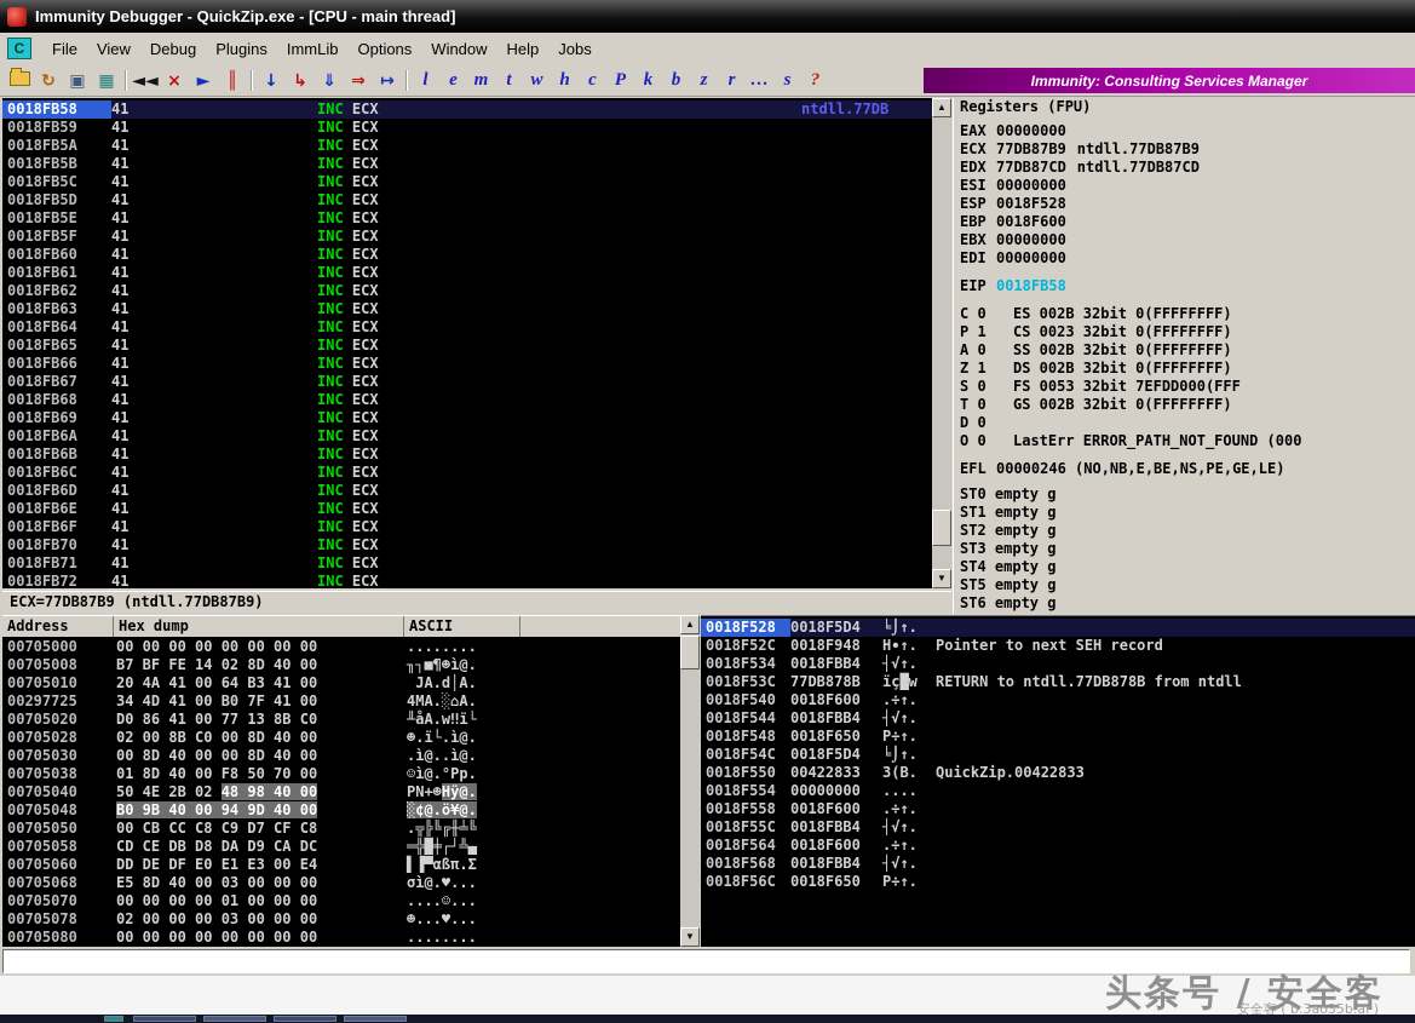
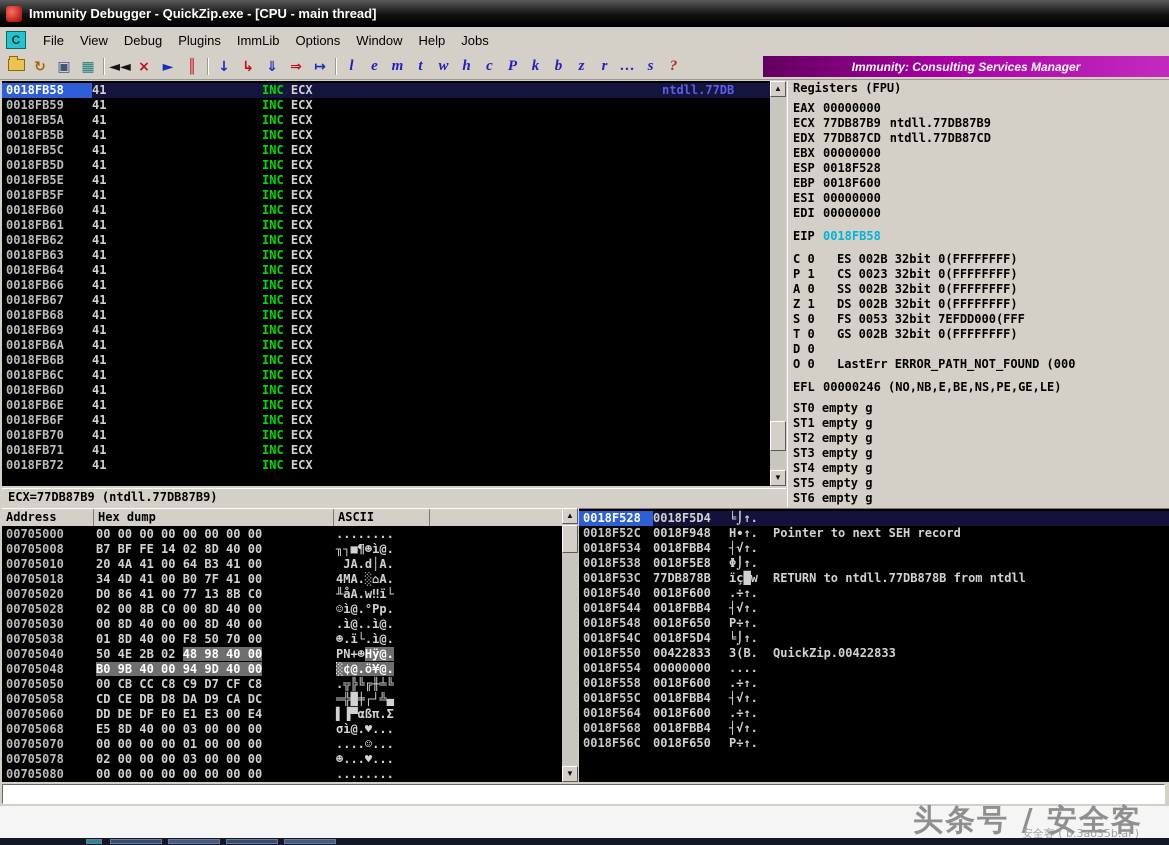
  Immunity Debugger - QuickZip.exe - [CPU - main thread]
  C
  File View Debug Plugins ImmLib Options Window Help Jobs
  ↻ ▣ ▦ ◄◄ × ► ║ ↓ ↳ ⇓ ⇒ ↦
  l e m t w h c P k b z r … s ?
  Immunity: Consulting Services Manager
  0018FB58 41 INC ECX ntdll.77DB
  0018FB59 41 INC ECX
  0018FB5A 41 INC ECX
  0018FB5B 41 INC ECX
  0018FB5C 41 INC ECX
  0018FB5D 41 INC ECX
  0018FB5E 41 INC ECX
  0018FB5F 41 INC ECX
  0018FB60 41 INC ECX
  0018FB61 41 INC ECX
  0018FB62 41 INC ECX
  0018FB63 41 INC ECX
  0018FB64 41 INC ECX
- 0018FB65 41 INC ECX
  0018FB66 41 INC ECX
  0018FB67 41 INC ECX
  0018FB68 41 INC ECX
  0018FB69 41 INC ECX
  0018FB6A 41 INC ECX
  0018FB6B 41 INC ECX
  0018FB6C 41 INC ECX
  0018FB6D 41 INC ECX
  0018FB6E 41 INC ECX
  0018FB6F 41 INC ECX
  0018FB70 41 INC ECX
  0018FB71 41 INC ECX
  0018FB72 41 INC ECX
  ▲
  ▼
  Registers (FPU)
  EAX 00000000
  ECX 77DB87B9 ntdll.77DB87B9
  EDX 77DB87CD ntdll.77DB87CD
- ESI 00000000
+ EBX 00000000
  ESP 0018F528
  EBP 0018F600
- EBX 00000000
+ ESI 00000000
  EDI 00000000
  EIP 0018FB58
  C 0 ES 002B 32bit 0(FFFFFFFF)
  P 1 CS 0023 32bit 0(FFFFFFFF)
  A 0 SS 002B 32bit 0(FFFFFFFF)
  Z 1 DS 002B 32bit 0(FFFFFFFF)
  S 0 FS 0053 32bit 7EFDD000(FFF
  T 0 GS 002B 32bit 0(FFFFFFFF)
  D 0
  O 0 LastErr ERROR_PATH_NOT_FOUND (000
  EFL 00000246 (NO,NB,E,BE,NS,PE,GE,LE)
  ST0 empty g
  ST1 empty g
  ST2 empty g
  ST3 empty g
  ST4 empty g
  ST5 empty g
  ST6 empty g
  ECX=77DB87B9 (ntdll.77DB87B9)
  Address
  Hex dump
  ASCII
  00705000 00 00 00 00 00 00 00 00 ........
  00705008 B7 BF FE 14 02 8D 40 00 ╖┐■¶☻ì@.
  00705010 20 4A 41 00 64 B3 41 00 JA.d│A.
- 00297725 34 4D 41 00 B0 7F 41 00 4MA.░⌂A.
+ 00705018 34 4D 41 00 B0 7F 41 00 4MA.░⌂A.
  00705020 D0 86 41 00 77 13 8B C0 ╨åA.w‼ï└
- 00705028 02 00 8B C0 00 8D 40 00 ☻.ï└.ì@.
+ 00705028 02 00 8B C0 00 8D 40 00 ☺ì@.°Pp.
  00705030 00 8D 40 00 00 8D 40 00 .ì@..ì@.
- 00705038 01 8D 40 00 F8 50 70 00 ☺ì@.°Pp.
+ 00705038 01 8D 40 00 F8 50 70 00 ☻.ï└.ì@.
  00705040 50 4E 2B 02 48 98 40 00 PN+☻Hÿ@.
  00705048 B0 9B 40 00 94 9D 40 00 ░¢@.ö¥@.
  00705050 00 CB CC C8 C9 D7 CF C8 .╦╠╚╔╫╧╚
  00705058 CD CE DB D8 DA D9 CA DC ═╬█╪┌┘╩▄
  00705060 DD DE DF E0 E1 E3 00 E4 ▌▐▀αßπ.Σ
  00705068 E5 8D 40 00 03 00 00 00 σì@.♥...
  00705070 00 00 00 00 01 00 00 00 ....☺...
  00705078 02 00 00 00 03 00 00 00 ☻...♥...
  00705080 00 00 00 00 00 00 00 00 ........
  ▲
  ▼
  0018F528 0018F5D4 ╘⌡↑.
  0018F52C 0018F948 H∙↑. Pointer to next SEH record
  0018F534 0018FBB4 ┤√↑.
+ 0018F538 0018F5E8 Φ⌡↑.
  0018F53C 77DB878B ïç█w RETURN to ntdll.77DB878B from ntdll
  0018F540 0018F600 .÷↑.
  0018F544 0018FBB4 ┤√↑.
  0018F548 0018F650 P÷↑.
  0018F54C 0018F5D4 ╘⌡↑.
  0018F550 00422833 3(B. QuickZip.00422833
  0018F554 00000000 ....
  0018F558 0018F600 .÷↑.
  0018F55C 0018FBB4 ┤√↑.
  0018F564 0018F600 .÷↑.
  0018F568 0018FBB4 ┤√↑.
  0018F56C 0018F650 P÷↑.
  头条号 / 安全客
  安全客 ( b.3ao35b.ai )
